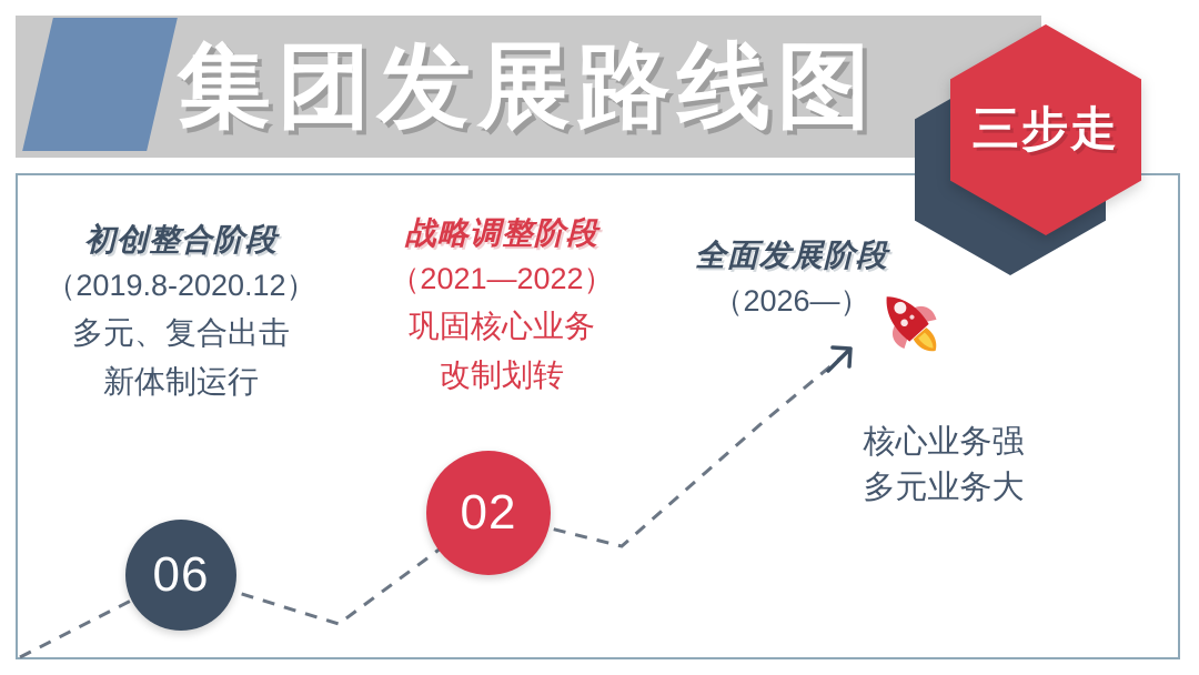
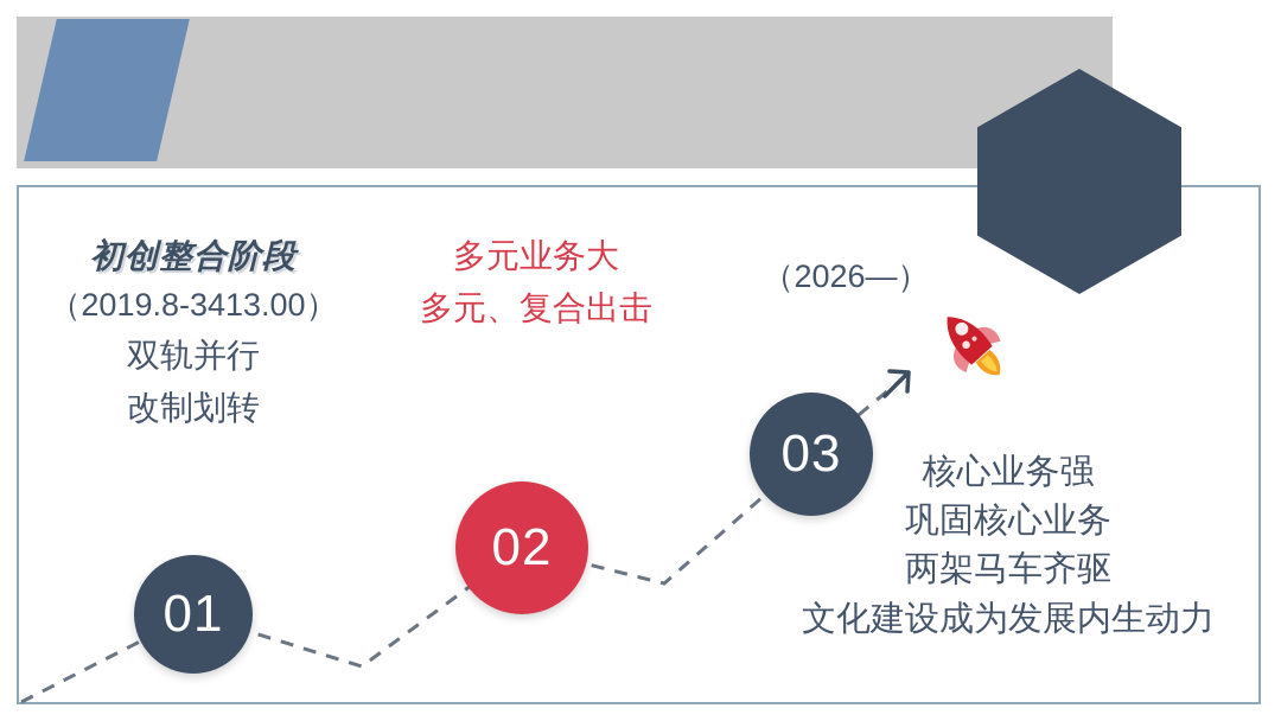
- 集团发展路线图
- 三步走
  初创整合阶段
- （2019.8-2020.12）
+ （2019.8-3413.00）
+ 双轨并行
- 多元、复合出击
+ 改制划转
- 新体制运行
- 战略调整阶段
- （2021—2022）
- 巩固核心业务
+ 多元业务大
- 改制划转
+ 多元、复合出击
- 全面发展阶段
  （2026—）
  核心业务强
- 多元业务大
+ 巩固核心业务
+ 两架马车齐驱
+ 文化建设成为发展内生动力
- 06
+ 01
  02
+ 03
